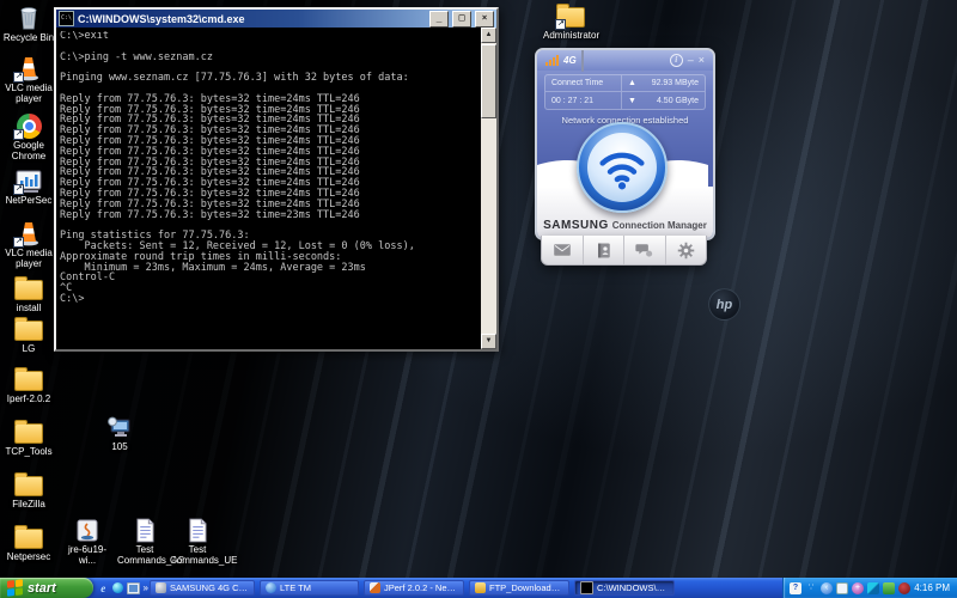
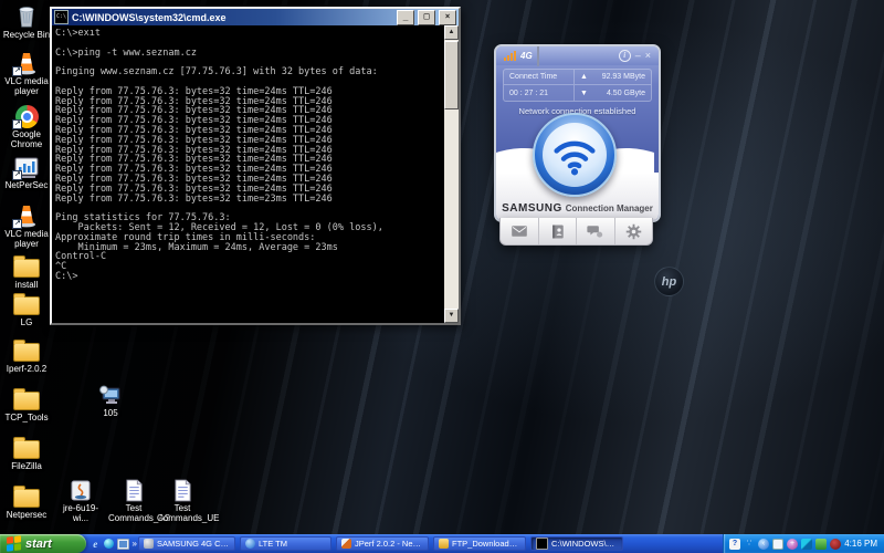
  hp
  Recycle Bin
  VLC media player
  Google Chrome
  NetPerSec
  VLC media player
  install
  LG
  Iperf-2.0.2
  TCP_Tools
  FileZilla
  Netpersec
- Administrator
  105
  jre-6u19-wi...
  Test Commands_
  Test Commands_UE
  C:\WINDOWS\system32\cmd.exe
  _
  □
  ×
  C:\>exit
  C:\>ping -t www.seznam.cz
  Pinging www.seznam.cz [77.75.76.3] with 32 bytes of data:
  Reply from 77.75.76.3: bytes=32 time=24ms TTL=246
  Reply from 77.75.76.3: bytes=32 time=24ms TTL=246
  Reply from 77.75.76.3: bytes=32 time=24ms TTL=246
  Reply from 77.75.76.3: bytes=32 time=24ms TTL=246
  Reply from 77.75.76.3: bytes=32 time=24ms TTL=246
  Reply from 77.75.76.3: bytes=32 time=24ms TTL=246
  Reply from 77.75.76.3: bytes=32 time=24ms TTL=246
  Reply from 77.75.76.3: bytes=32 time=24ms TTL=246
  Reply from 77.75.76.3: bytes=32 time=24ms TTL=246
  Reply from 77.75.76.3: bytes=32 time=24ms TTL=246
  Reply from 77.75.76.3: bytes=32 time=24ms TTL=246
  Reply from 77.75.76.3: bytes=32 time=23ms TTL=246
  Ping statistics for 77.75.76.3:
  Packets: Sent = 12, Received = 12, Lost = 0 (0% loss),
  Approximate round trip times in milli-seconds:
  Minimum = 23ms, Maximum = 24ms, Average = 23ms
  Control-C
  ^C
  C:\>
  4G
  i
  –
  ×
  Network connection established
  SAMSUNG Connection Manager
  start
  e
  »
  LTE TM
  JPerf 2.0.2 - Netw
  FTP_Download_2.
  C:\WINDOWS\sys
  4:16 PM
